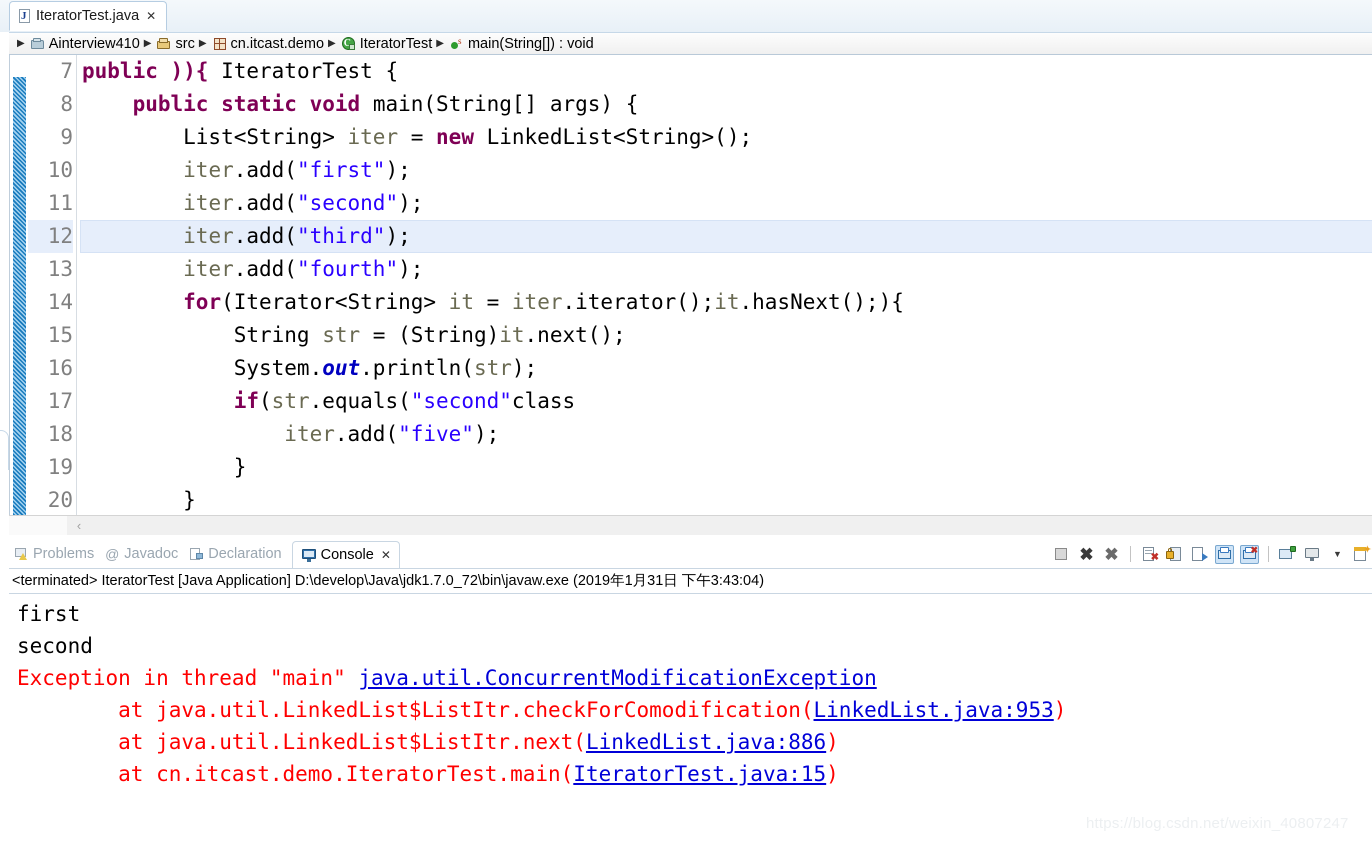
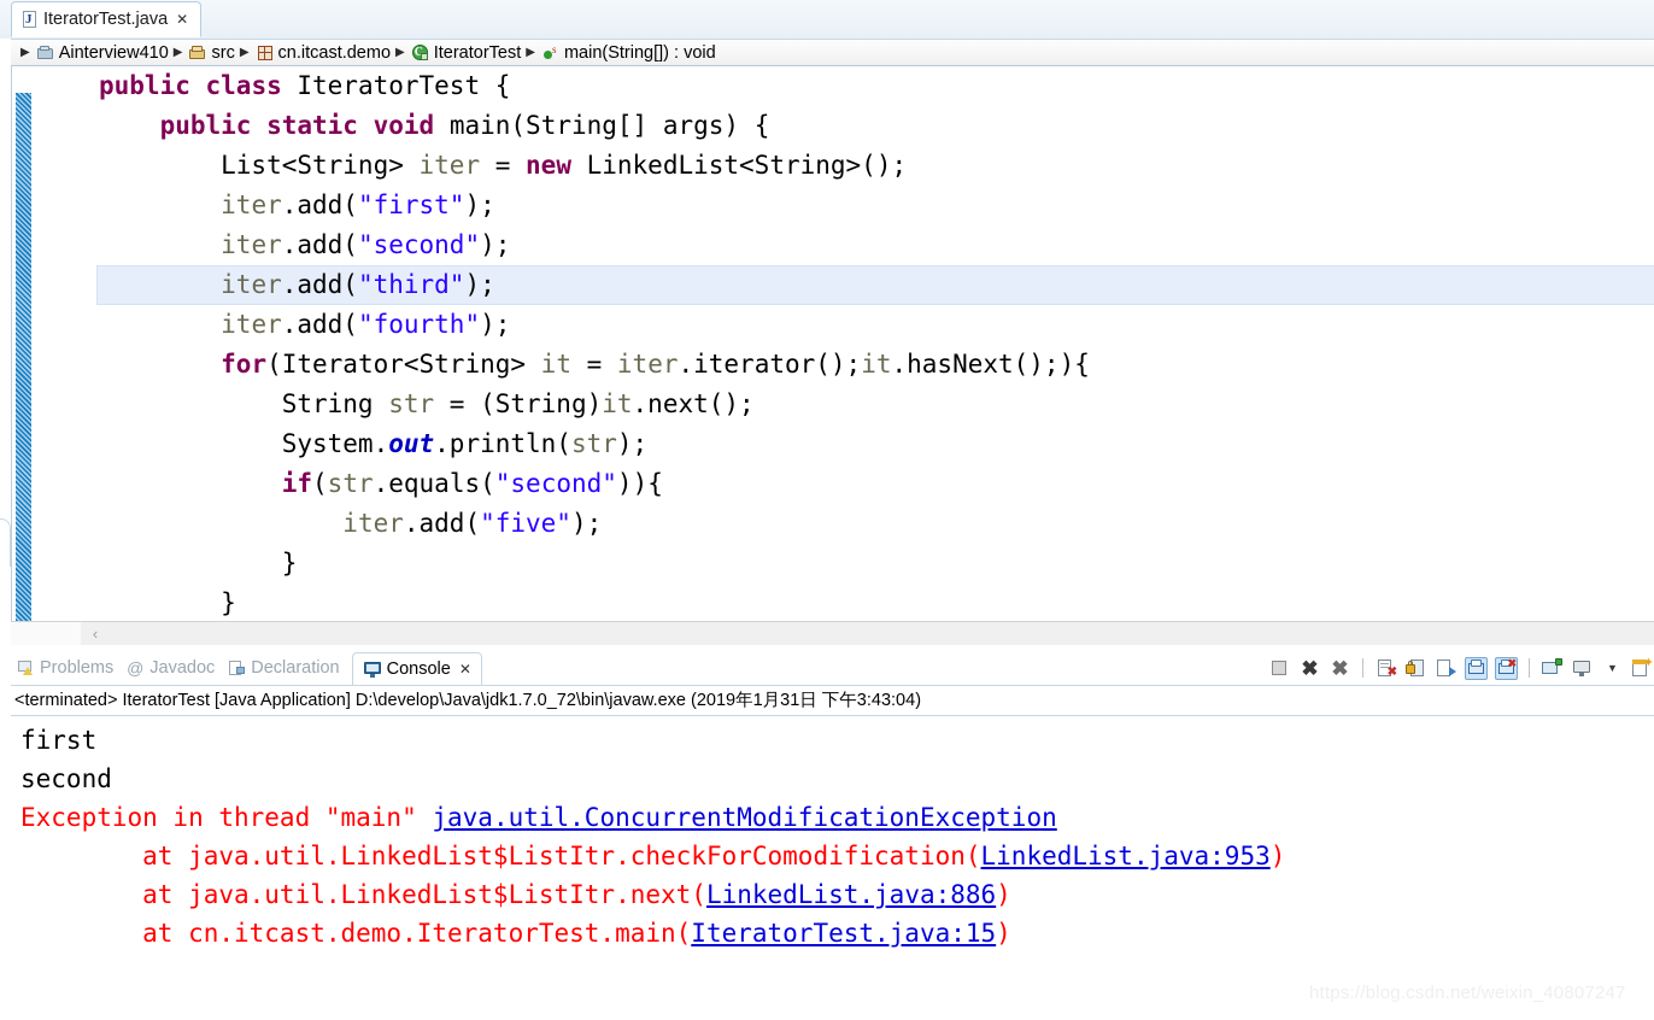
  J
  IteratorTest.java
  ✕
  ▶
  Ainterview410
  ▶
  src
  ▶
  cn.itcast.demo
  ▶
  C
  IteratorTest
  ▶
  s
  main(String[]) : void
- 7
- 8
- 9
- 10
- 11
- 12
- 13
- 14
- 15
- 16
- 17
- 18
- 19
- 20
- public )){ IteratorTest {
+ public class IteratorTest {
  public static void main(String[] args) {
  List<String> iter = new LinkedList<String>();
  iter.add("first");
  iter.add("second");
  iter.add("third");
  iter.add("fourth");
  for(Iterator<String> it = iter.iterator();it.hasNext();){
  String str = (String)it.next();
  System.out.println(str);
- if(str.equals("second"class
+ if(str.equals("second")){
  iter.add("five");
  }
  }
  ‹
  Problems
  @
  Javadoc
  Declaration
  Console
  ✕
  ✖
  ✖
  ✖
  ✖
  ▼
  ✦
  <terminated> IteratorTest [Java Application] D:\develop\Java\jdk1.7.0_72\bin\javaw.exe (2019年1月31日 下午3:43:04)
  first
  second
  Exception in thread "main" java.util.ConcurrentModificationException
  at java.util.LinkedList$ListItr.checkForComodification(LinkedList.java:953)
  at java.util.LinkedList$ListItr.next(LinkedList.java:886)
  at cn.itcast.demo.IteratorTest.main(IteratorTest.java:15)
